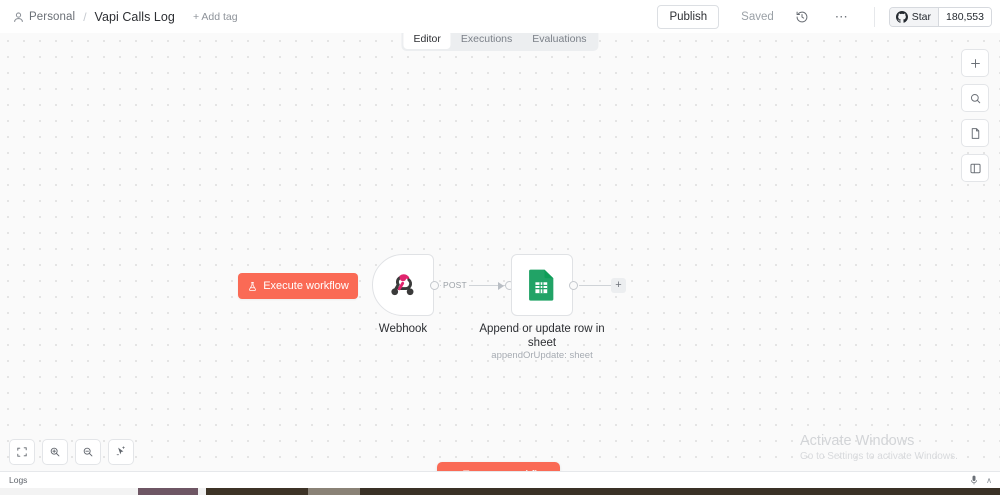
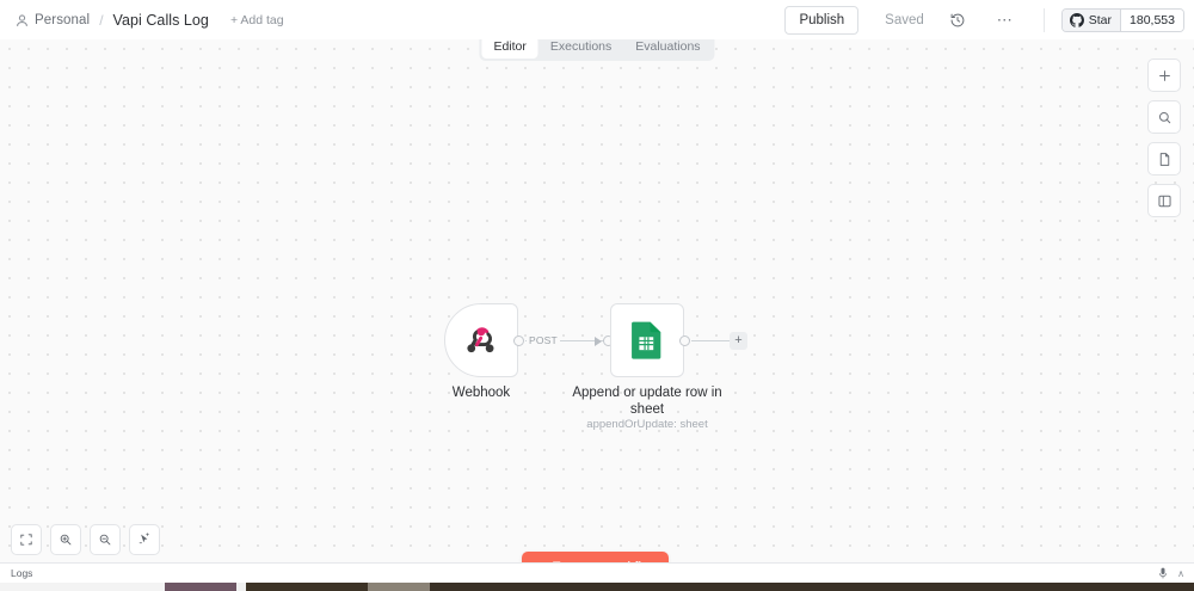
  Personal
  /
  Vapi Calls Log
  + Add tag
  Publish
  Saved
  ⋯
  Star
  180,553
  Editor
  Executions
  Evaluations
- Activate Windows
- Go to Settings to activate Windows.
- Execute workflow
  Webhook
  POST
  Append or update row in sheet
  appendOrUpdate: sheet
  +
  Logs
  ∧
